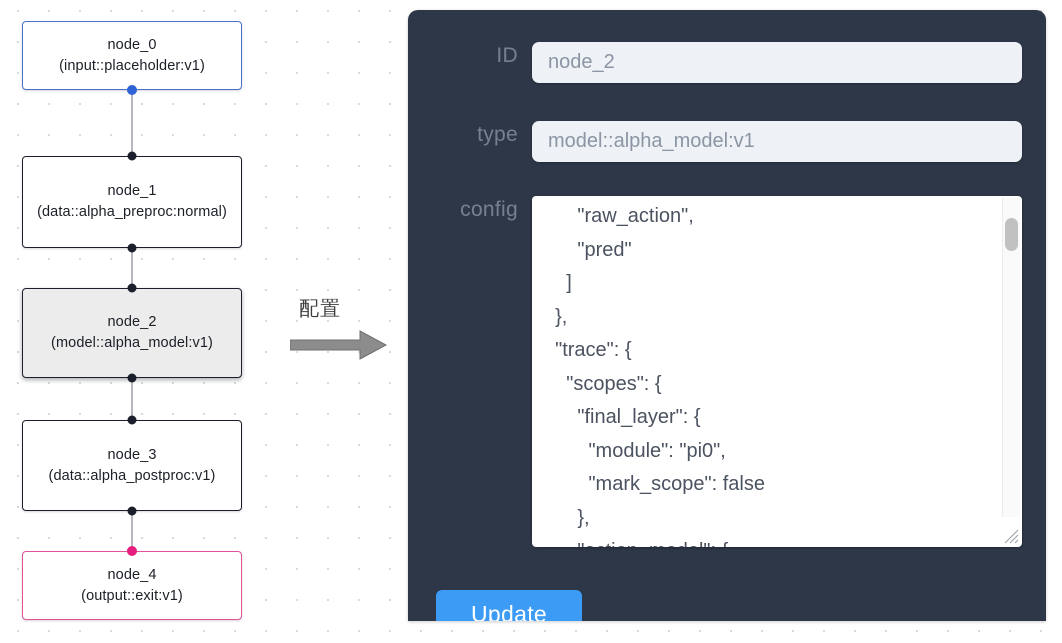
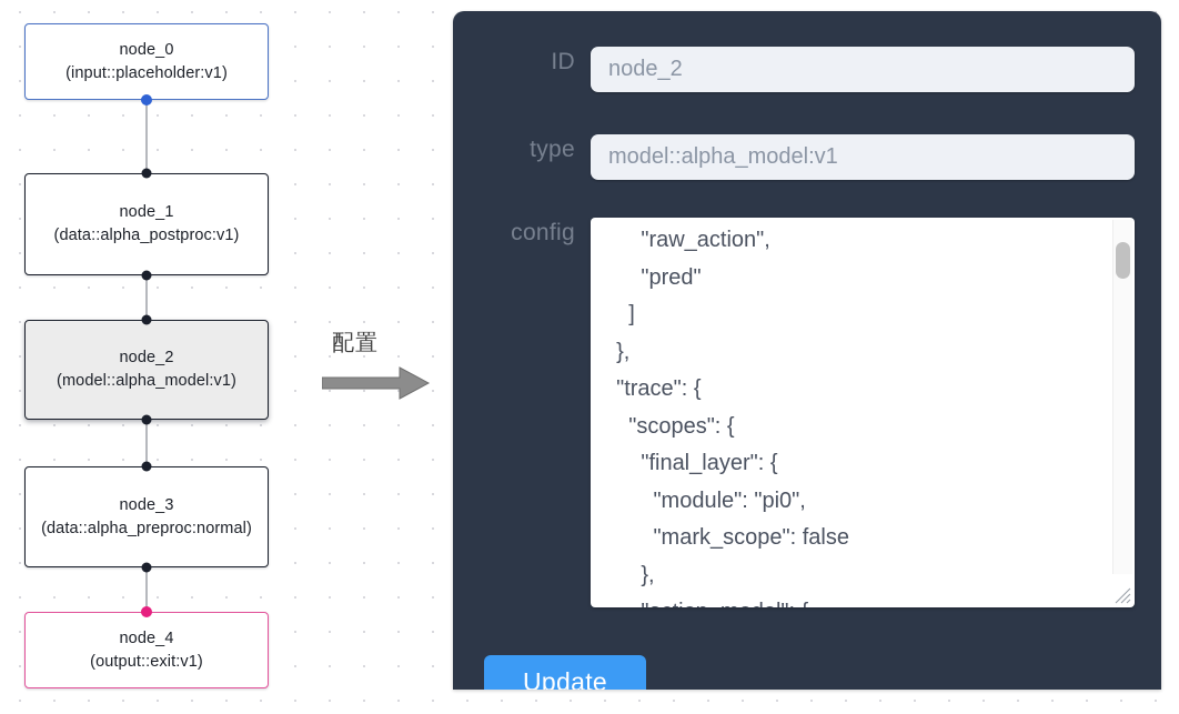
  node_0
  (input::placeholder:v1)
  node_1
- (data::alpha_preproc:normal)
+ (data::alpha_postproc:v1)
  node_2
  (model::alpha_model:v1)
  node_3
- (data::alpha_postproc:v1)
+ (data::alpha_preproc:normal)
  node_4
  (output::exit:v1)
  配置
  ID
  node_2
  type
  model::alpha_model:v1
  config
  "raw_action",
  "pred"
  ]
  },
  "trace": {
  "scopes": {
  "final_layer": {
  "module": "pi0",
  "mark_scope": false
  },
  Update
